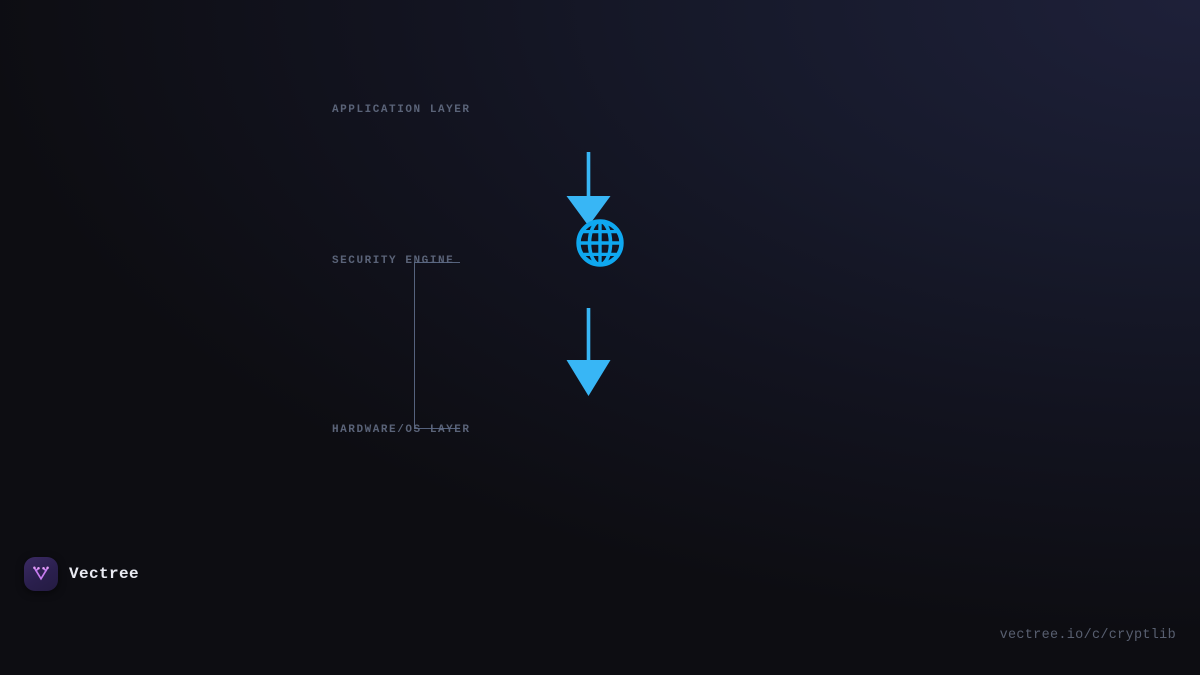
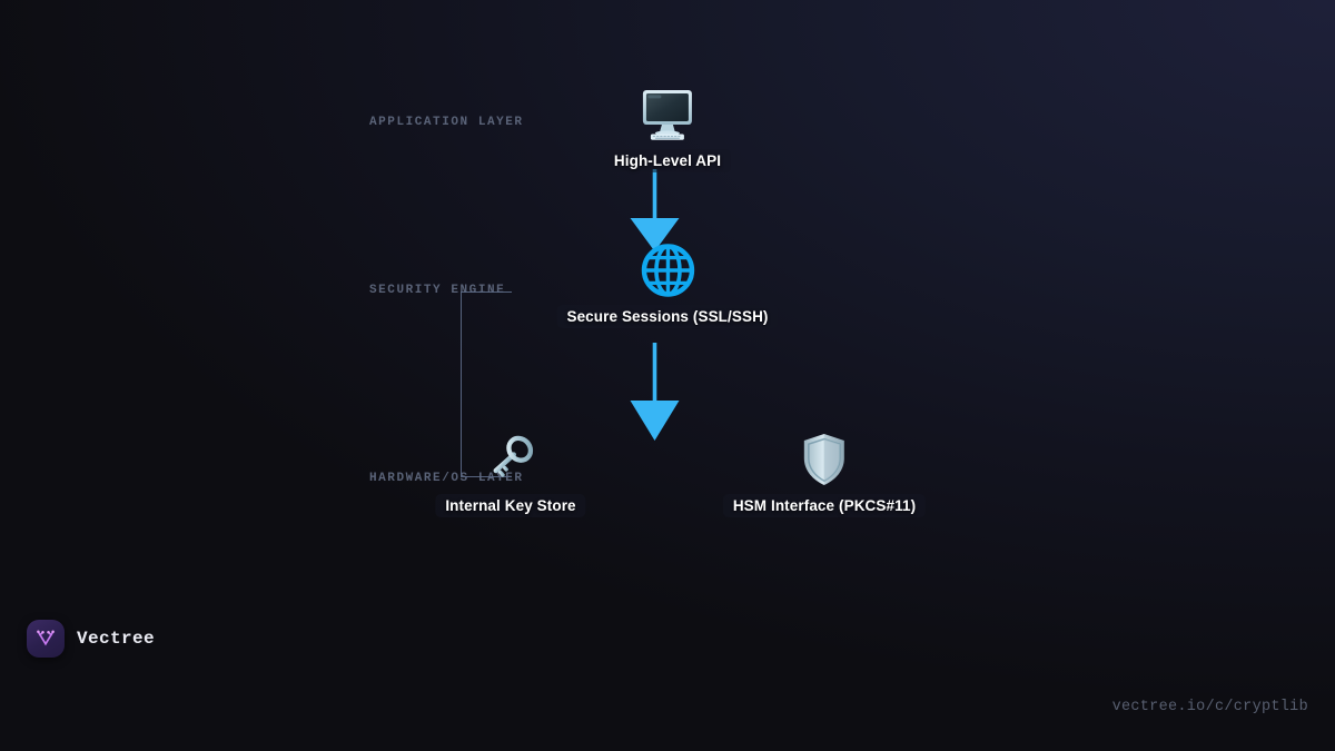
  APPLICATION LAYER
  SECURITY ENGINE
  HARDWARE/OS LAYER
+ High-Level API
+ Secure Sessions (SSL/SSH)
+ Internal Key Store
+ HSM Interface (PKCS#11)
  Vectree
  vectree.io/c/cryptlib
